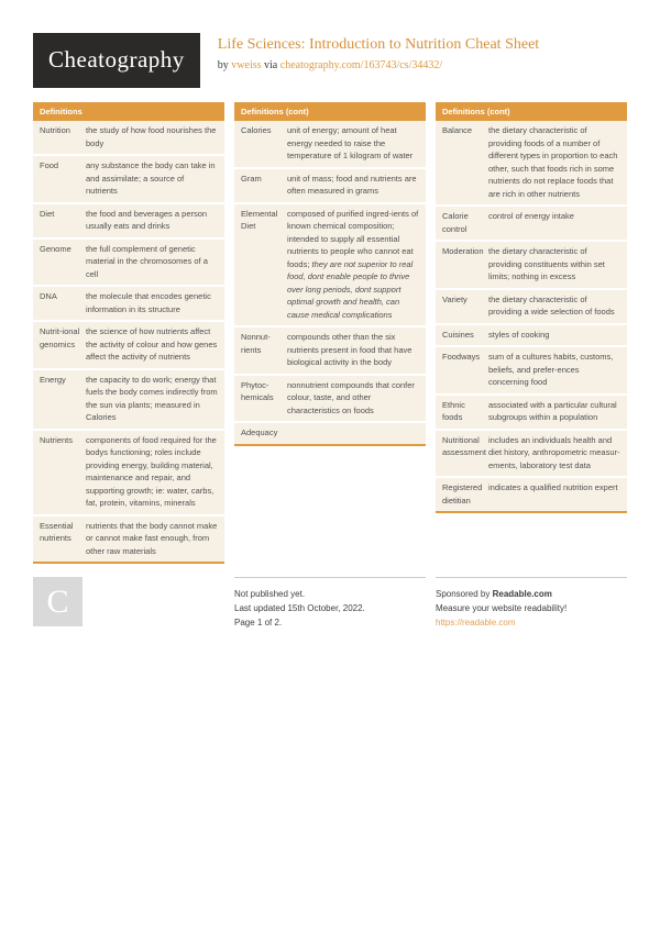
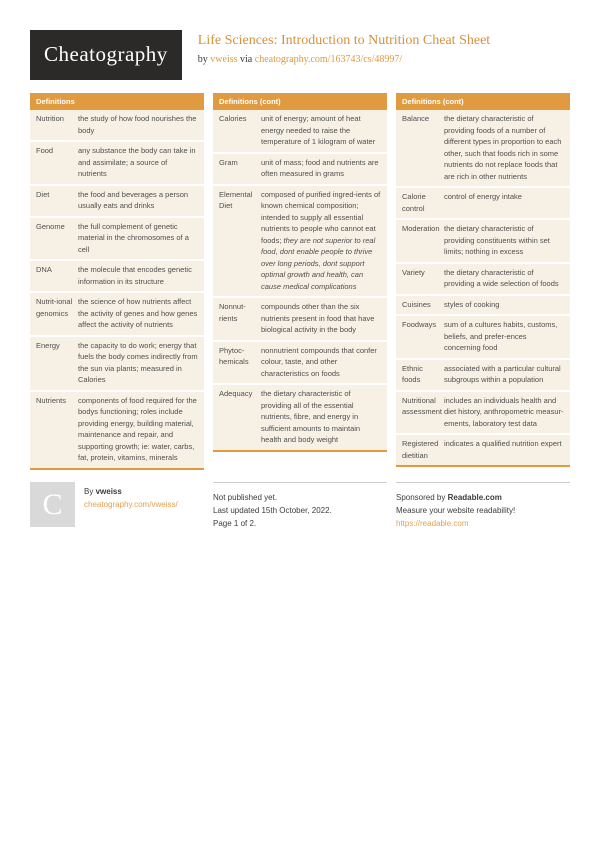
  Cheatography
  Life Sciences: Introduction to Nutrition Cheat Sheet
- by vweiss via cheatography.com/163743/cs/34432/
+ by vweiss via cheatography.com/163743/cs/48997/
  Definitions
  Nutrition
  the study of how food nourishes the body
  Food
  any substance the body can take in and assimilate; a source of nutrients
  Diet
  the food and beverages a person usually eats and drinks
  Genome
  the full complement of genetic material in the chromosomes of a cell
  DNA
  the molecule that encodes genetic information in its structure
  Nutrit-ional genomics
- the science of how nutrients affect the activity of colour and how genes affect the activity of nutrients
+ the science of how nutrients affect the activity of genes and how genes affect the activity of nutrients
  Energy
  the capacity to do work; energy that fuels the body comes indirectly from the sun via plants; measured in Calories
  Nutrients
  components of food required for the bodys functioning; roles include providing energy, building material, maintenance and repair, and supporting growth; ie: water, carbs, fat, protein, vitamins, minerals
- Essential nutrients
- nutrients that the body cannot make or cannot make fast enough, from other raw materials
  Definitions (cont)
  Calories
  unit of energy; amount of heat energy needed to raise the temperature of 1 kilogram of water
  Gram
  unit of mass; food and nutrients are often measured in grams
  Elemental Diet
  composed of purified ingred-ients of known chemical composition; intended to supply all essential nutrients to people who cannot eat foods; they are not superior to real food, dont enable people to thrive over long periods, dont support optimal growth and health, can cause medical complications
  Nonnut-rients
  compounds other than the six nutrients present in food that have biological activity in the body
  Phytoc-hemicals
  nonnutrient compounds that confer colour, taste, and other characteristics on foods
  Adequacy
+ the dietary characteristic of providing all of the essential nutrients, fibre, and energy in sufficient amounts to maintain health and body weight
  Definitions (cont)
  Balance
  the dietary characteristic of providing foods of a number of different types in proportion to each other, such that foods rich in some nutrients do not replace foods that are rich in other nutrients
  Calorie control
  control of energy intake
  Moderation
  the dietary characteristic of providing constituents within set limits; nothing in excess
  Variety
  the dietary characteristic of providing a wide selection of foods
  Cuisines
  styles of cooking
  Foodways
  sum of a cultures habits, customs, beliefs, and prefer-ences concerning food
  Ethnic foods
  associated with a particular cultural subgroups within a population
  Nutritional assessment
  includes an individuals health and diet history, anthropometric measur-ements, laboratory test data
  Registered dietitian
  indicates a qualified nutrition expert
  C
+ By vweiss
+ cheatography.com/vweiss/
  Not published yet.
  Last updated 15th October, 2022.
  Page 1 of 2.
  Sponsored by Readable.com
  Measure your website readability!
  https://readable.com
